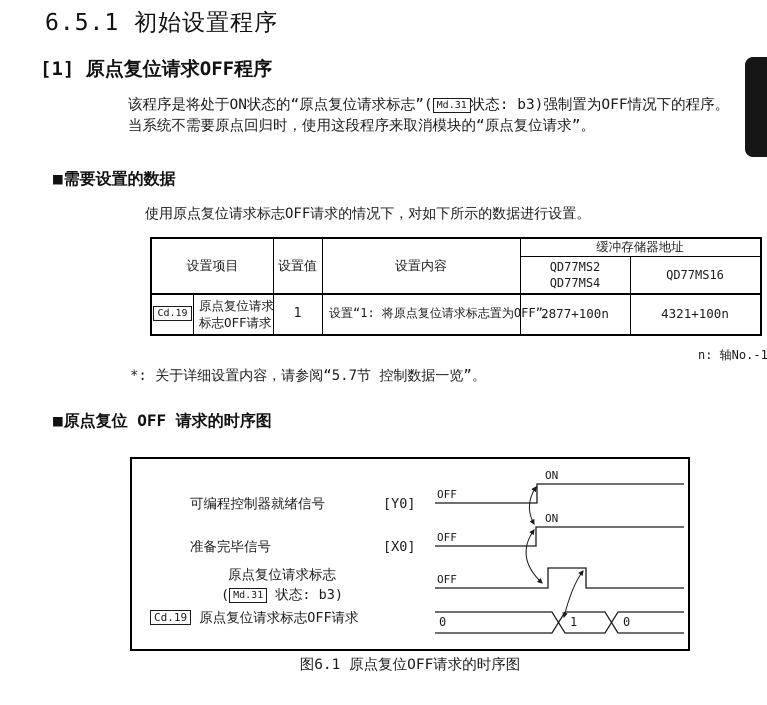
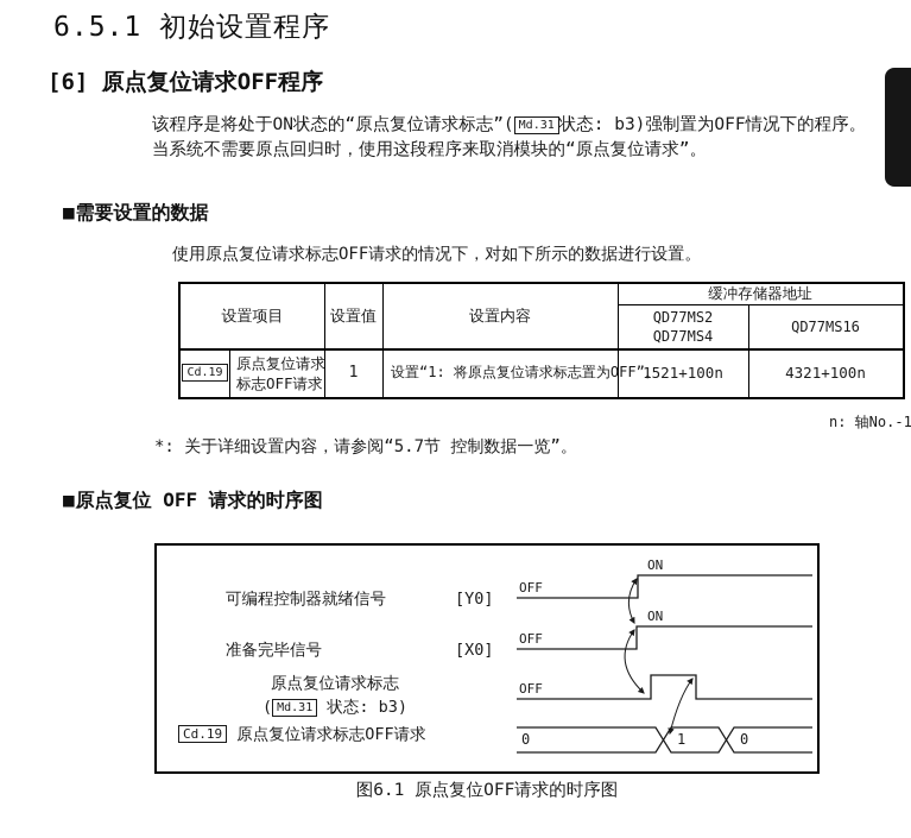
  6.5.1 初始设置程序
- [1] 原点复位请求OFF程序
+ [6] 原点复位请求OFF程序
  该程序是将处于ON状态的“原点复位请求标志”( Md.31 状态: b3)强制置为OFF情况下的程序。
  当系统不需要原点回归时，使用这段程序来取消模块的“原点复位请求”。
  ■需要设置的数据
  使用原点复位请求标志OFF请求的情况下，对如下所示的数据进行设置。
  设置项目
  设置值
  设置内容
  缓冲存储器地址
  QD77MS2
  QD77MS4
  QD77MS16
  Cd.19
  原点复位请求
  标志OFF请求
  1
  设置“1: 将原点复位请求标志置为OF
- 2877+100n
+ 1521+100n
  4321+100n
  n: 轴No.-1
  *: 关于详细设置内容，请参阅“5.7节 控制数据一览”。
  ■原点复位 OFF 请求的时序图
  可编程控制器就绪信号
  [Y0]
  准备完毕信号
  [X0]
  原点复位请求标志
  ( Md.31 状态: b3)
  Cd.19 原点复位请求标志OFF请求
  OFF
  ON
  OFF
  ON
  OFF
  0
  1
  0
  图6.1 原点复位OFF请求的时序图
